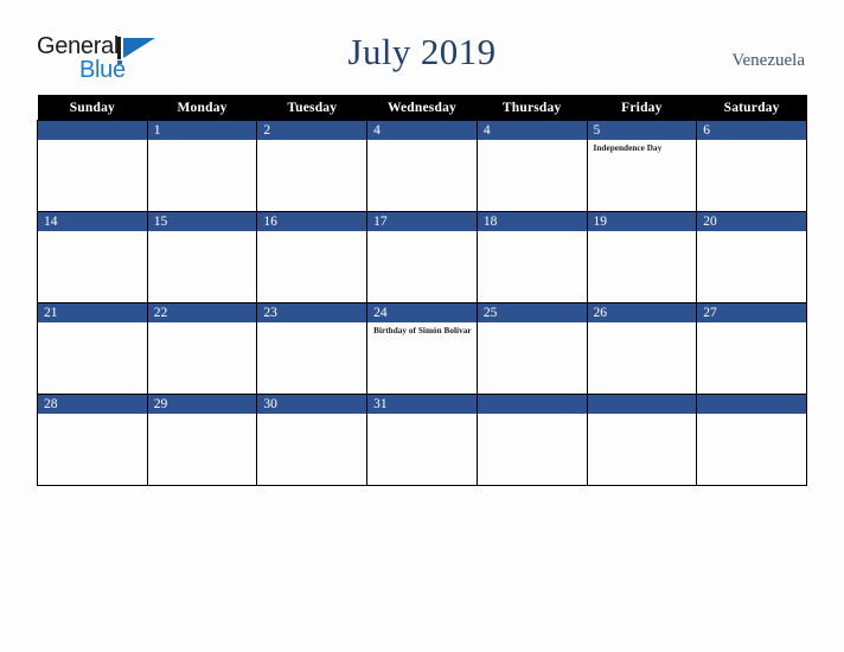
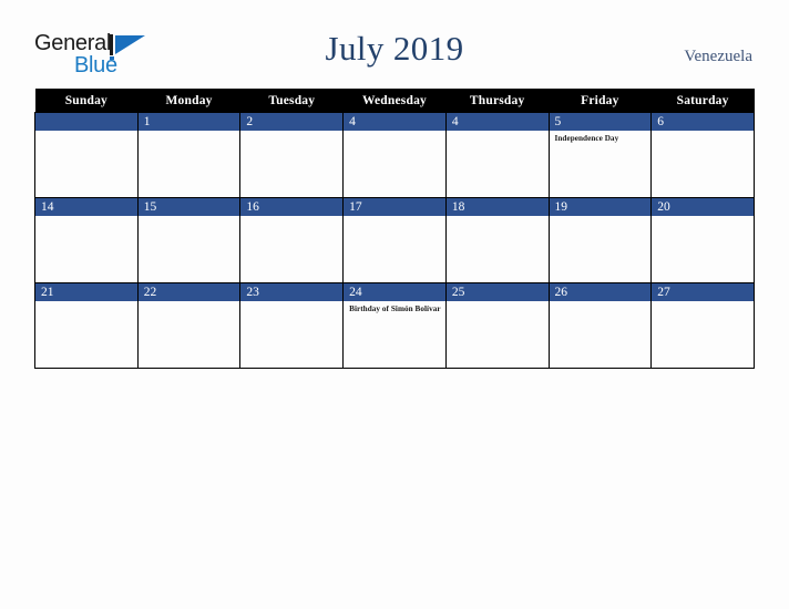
  General
  Blue
  July 2019
  Venezuela
  Sunday	Monday	Tuesday	Wednesday	Thursday	Friday	Saturday
  	1	2	4	4	5Independence Day	6
  14	15	16	17	18	19	20
  21	22	23	24Birthday of Simón Bolívar	25	26	27
- 28	29	30	31
